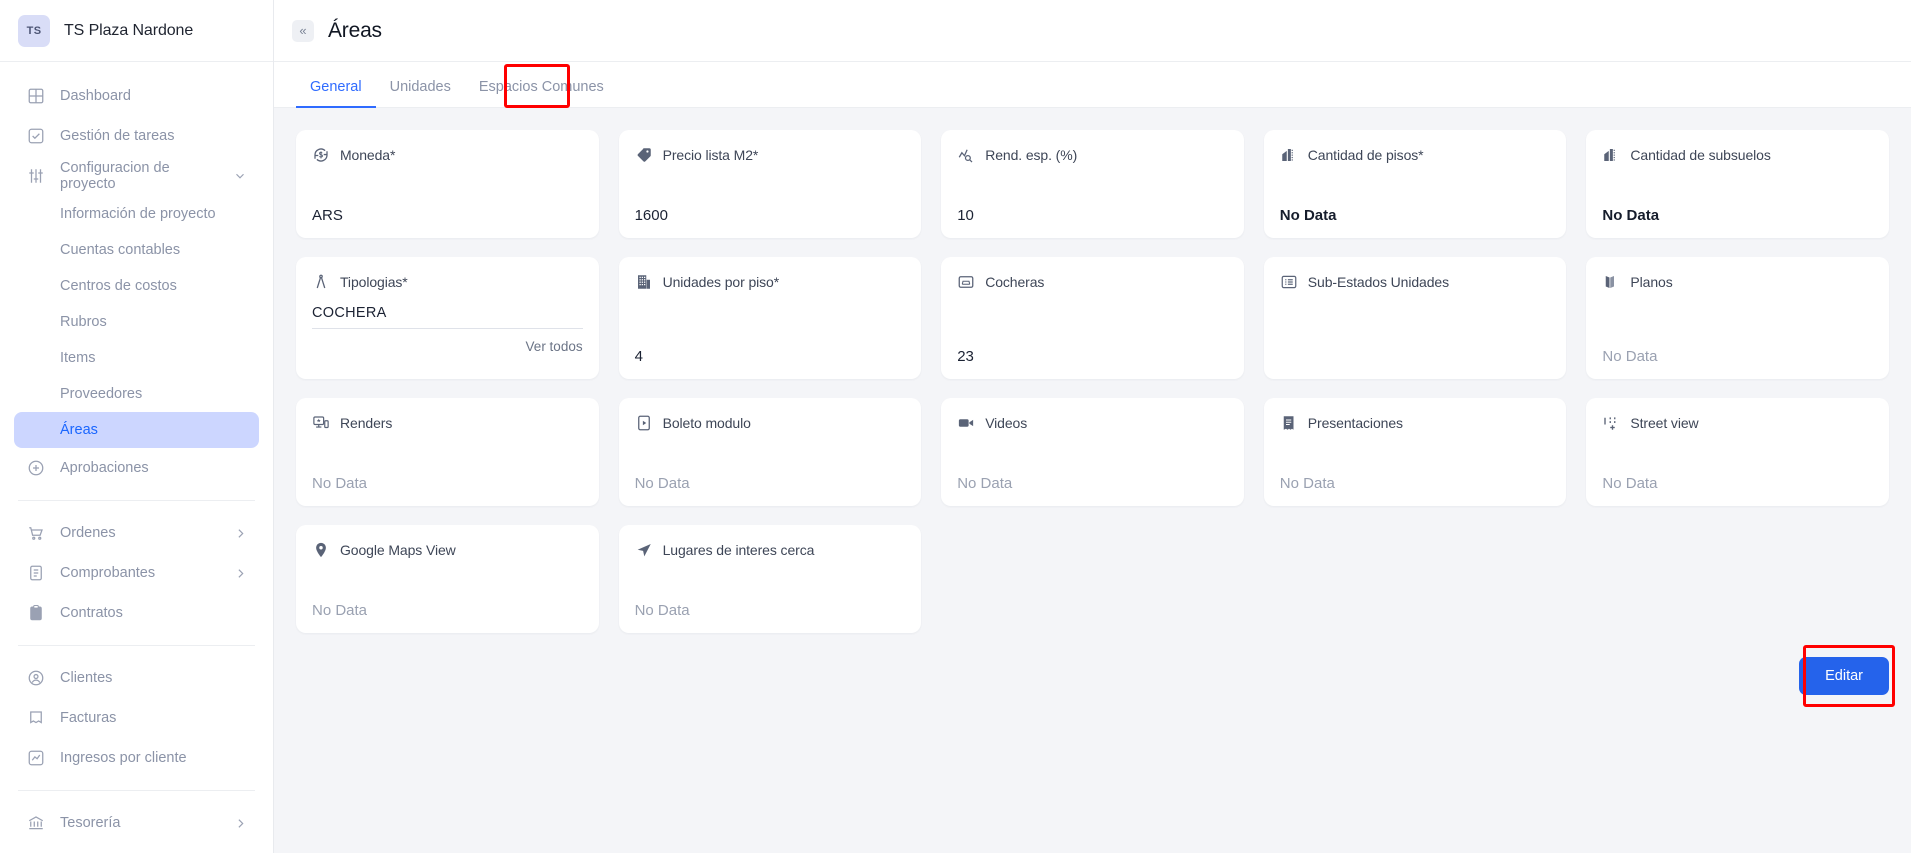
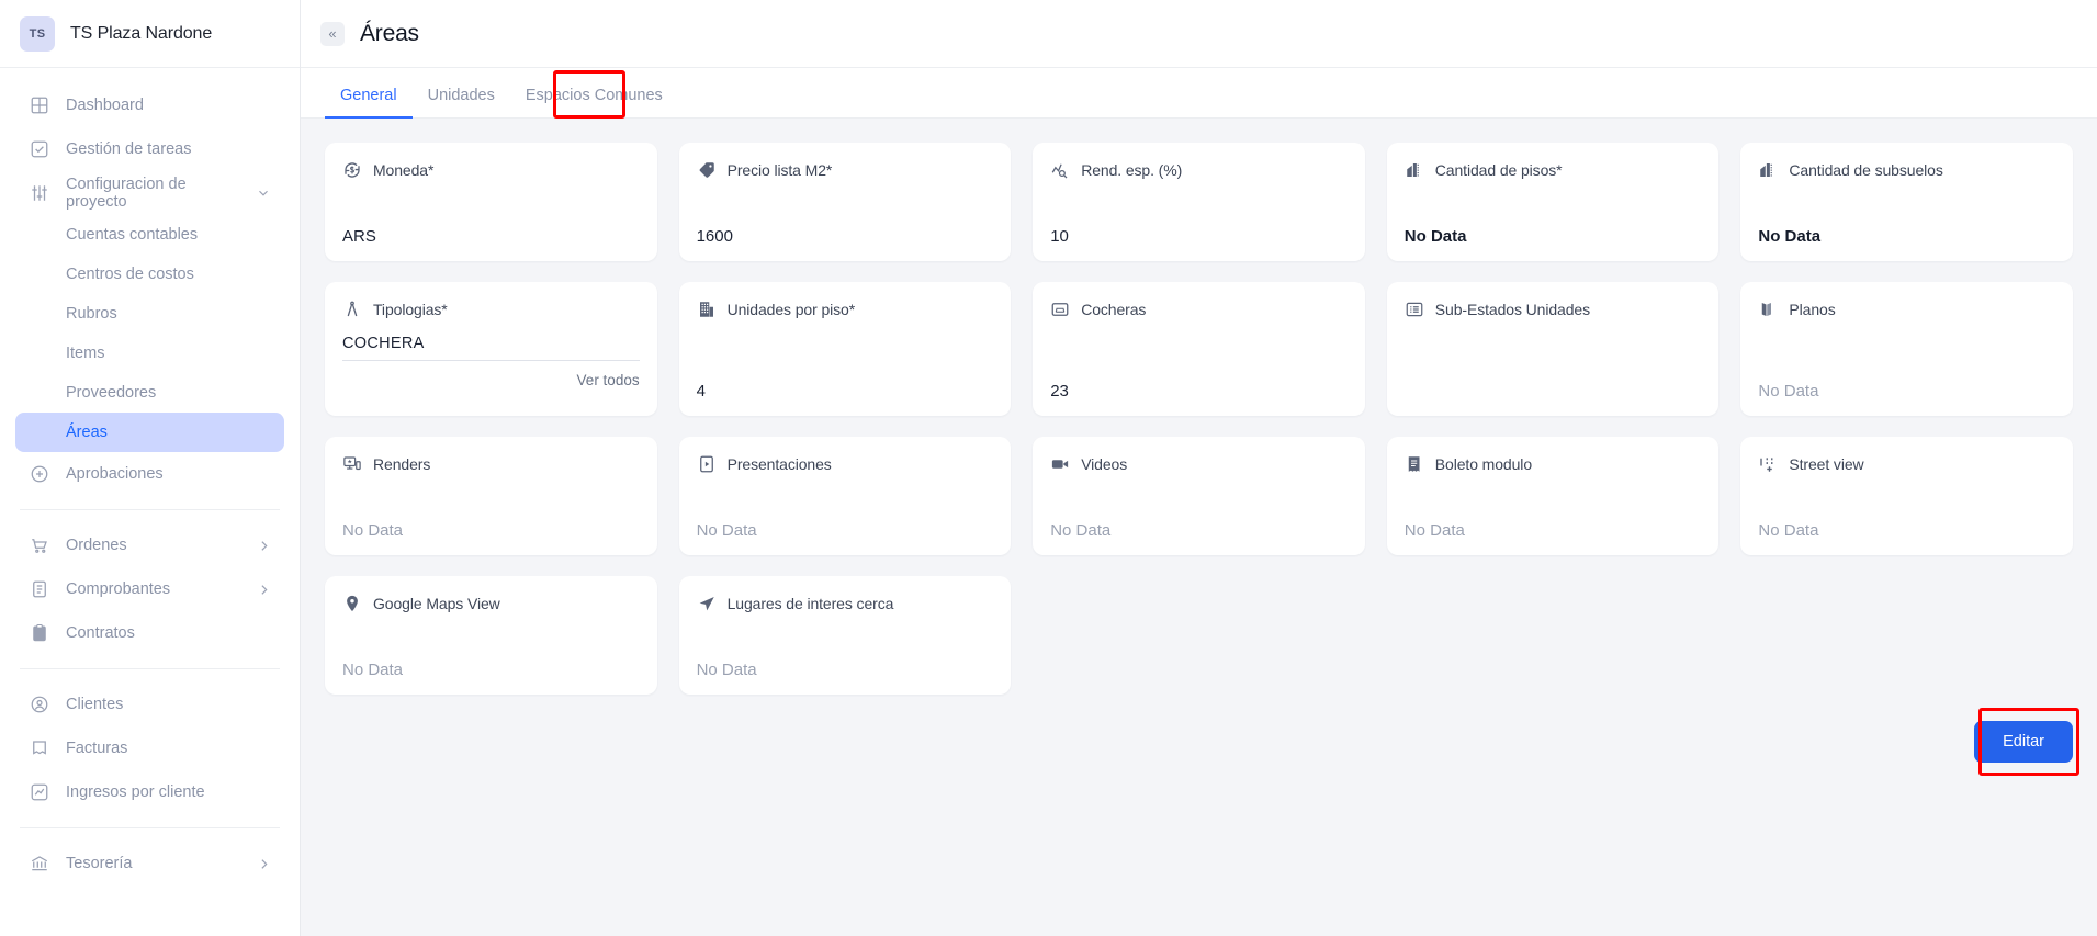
  TS
  TS Plaza Nardone
  Dashboard
  Gestión de tareas
  Configuracion de proyecto
- Información de proyecto
  Cuentas contables
  Centros de costos
  Rubros
  Items
  Proveedores
  Áreas
  Aprobaciones
  Ordenes
  Comprobantes
  Contratos
  Clientes
  Facturas
  Ingresos por cliente
  Tesorería
  «
  Áreas
  General
  Unidades
  Espacios Comunes
  Moneda*
  ARS
  Precio lista M2*
  1600
  Rend. esp. (%)
  10
  Cantidad de pisos*
  No Data
  Cantidad de subsuelos
  No Data
  Tipologias*
  COCHERA
  Ver todos
  Unidades por piso*
  4
  Cocheras
  23
  Sub-Estados Unidades
  Planos
  No Data
  Renders
  No Data
- Boleto modulo
+ Presentaciones
  No Data
  Videos
  No Data
- Presentaciones
+ Boleto modulo
  No Data
  Street view
  No Data
  Google Maps View
  No Data
  Lugares de interes cerca
  No Data
  Editar
